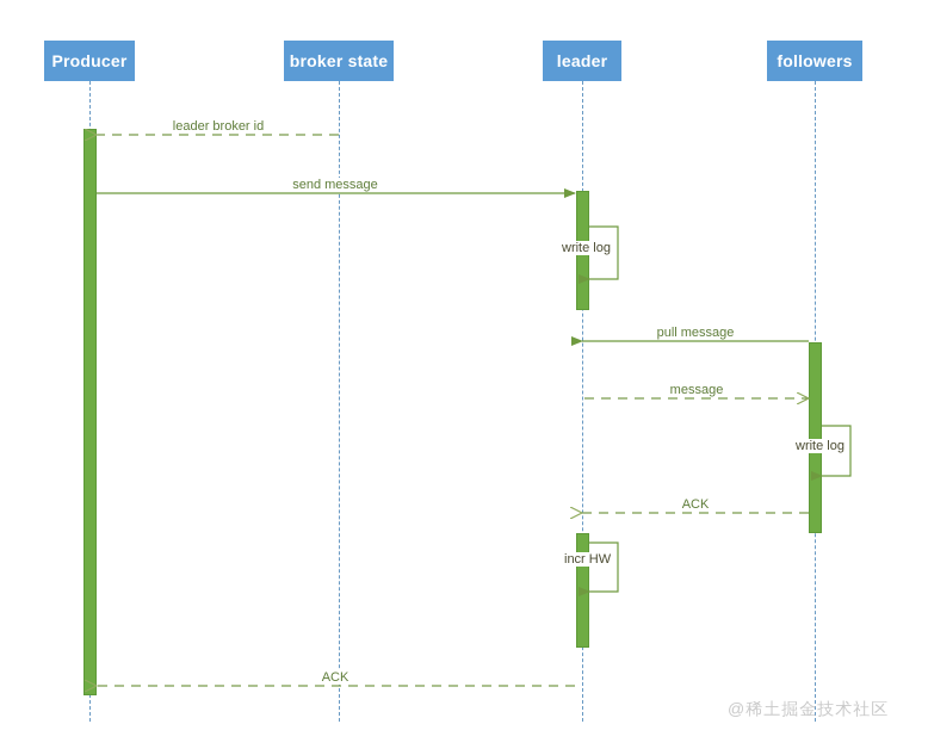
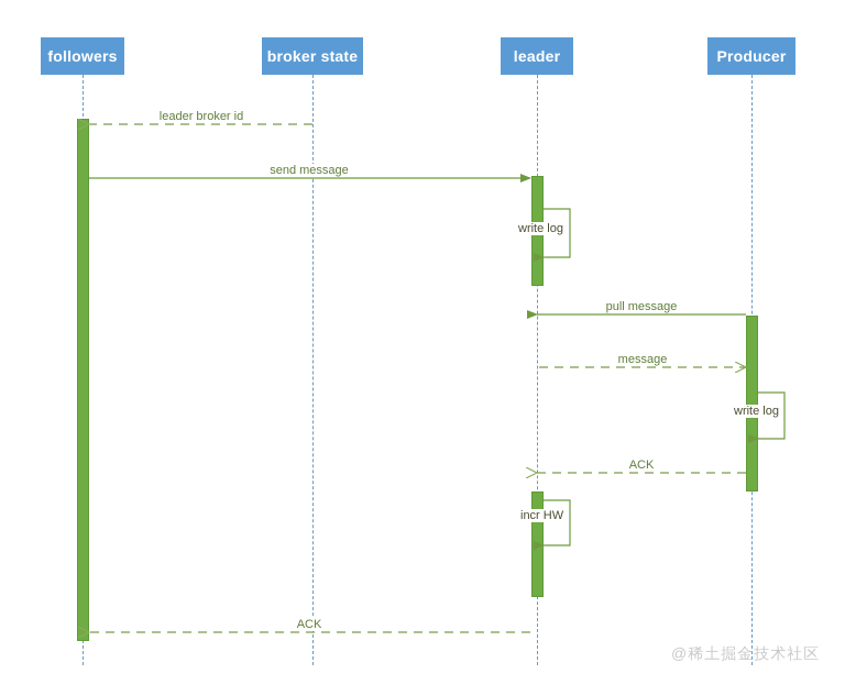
- Producer
+ followers
  broker state
  leader
- followers
+ Producer
  leader broker id
  send message
  pull message
  message
  ACK
  ACK
  write log
  write log
  incr HW
  @稀土掘金技术社区
